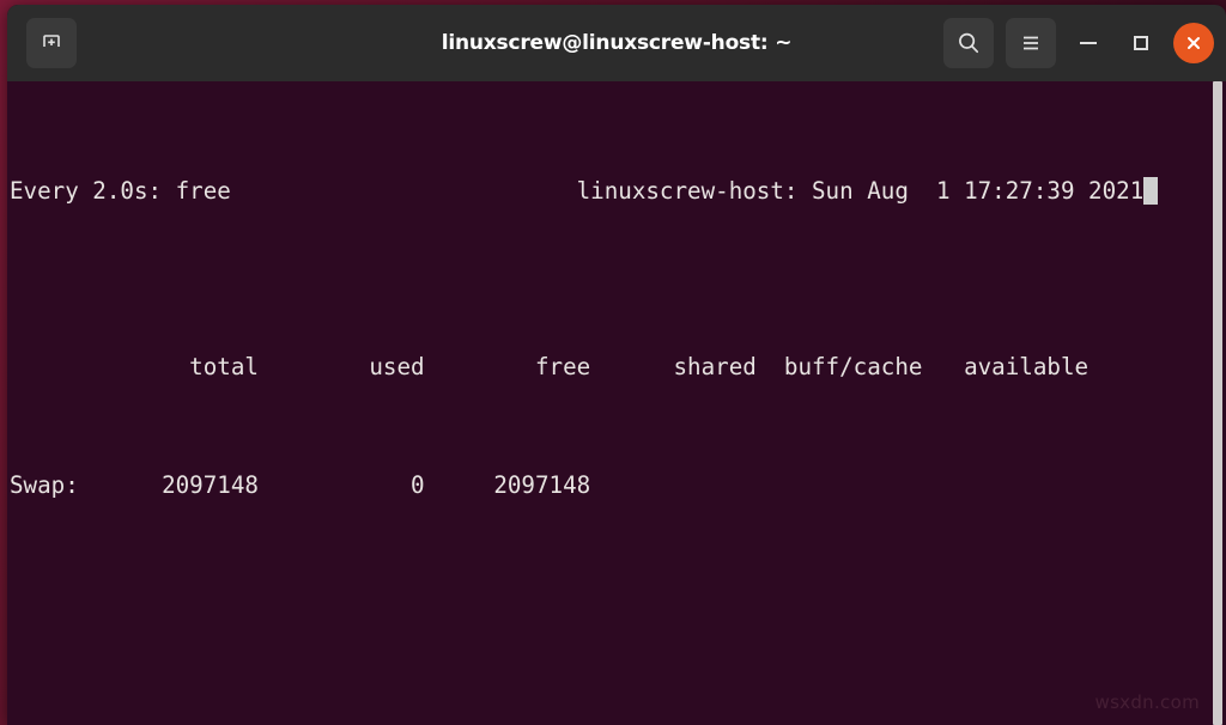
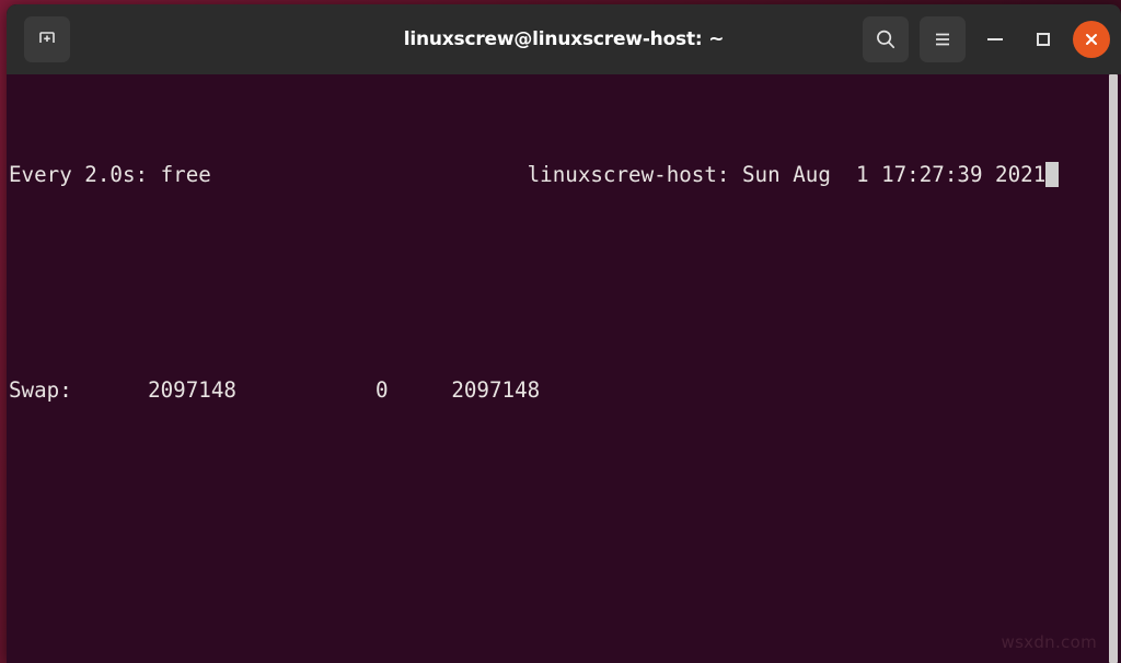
  linuxscrew@linuxscrew-host: ~
  Every 2.0s: free linuxscrew-host: Sun Aug 1 17:27:39 2021
- total used free shared buff/cache available
  Swap: 2097148 0 2097148
  wsxdn.com
